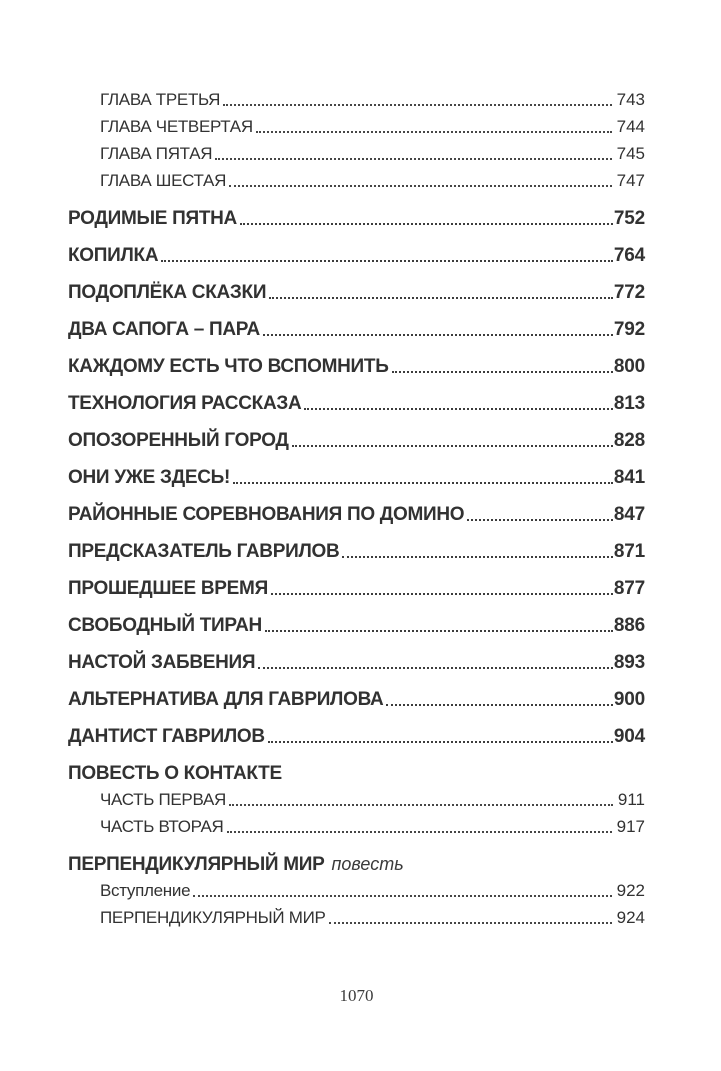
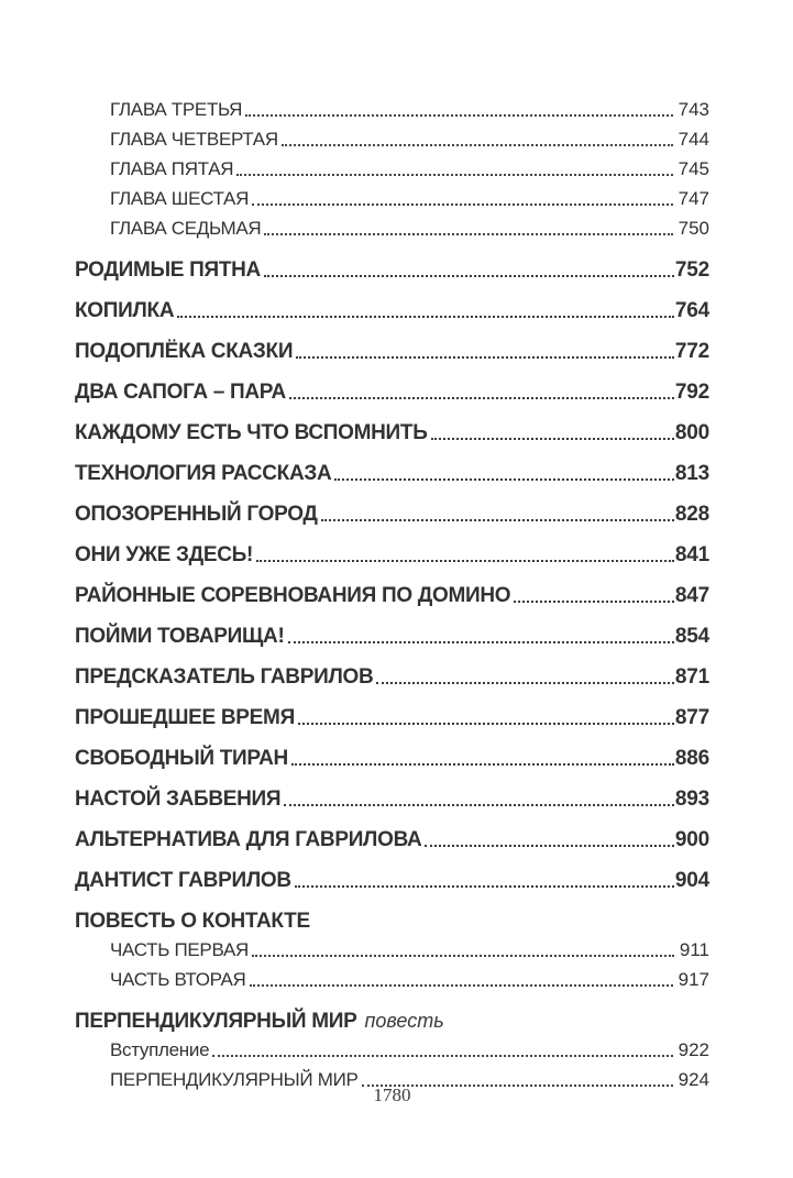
  ГЛАВА ТРЕТЬЯ
  743
  ГЛАВА ЧЕТВЕРТАЯ
  744
  ГЛАВА ПЯТАЯ
  745
  ГЛАВА ШЕСТАЯ
  747
+ ГЛАВА СЕДЬМАЯ
+ 750
  РОДИМЫЕ ПЯТНА
  752
  КОПИЛКА
  764
  ПОДОПЛЁКА СКАЗКИ
  772
  ДВА САПОГА – ПАРА
  792
  КАЖДОМУ ЕСТЬ ЧТО ВСПОМНИТЬ
  800
  ТЕХНОЛОГИЯ РАССКАЗА
  813
  ОПОЗОРЕННЫЙ ГОРОД
  828
  ОНИ УЖЕ ЗДЕСЬ!
  841
  РАЙОННЫЕ СОРЕВНОВАНИЯ ПО ДОМИНО
  847
+ ПОЙМИ ТОВАРИЩА!
+ 854
  ПРЕДСКАЗАТЕЛЬ ГАВРИЛОВ
  871
  ПРОШЕДШЕЕ ВРЕМЯ
  877
  СВОБОДНЫЙ ТИРАН
  886
  НАСТОЙ ЗАБВЕНИЯ
  893
  АЛЬТЕРНАТИВА ДЛЯ ГАВРИЛОВА
  900
  ДАНТИСТ ГАВРИЛОВ
  904
  ПОВЕСТЬ О КОНТАКТЕ
  ЧАСТЬ ПЕРВАЯ
  911
  ЧАСТЬ ВТОРАЯ
  917
  ПЕРПЕНДИКУЛЯРНЫЙ МИР
  повесть
  Вступление
  922
  ПЕРПЕНДИКУЛЯРНЫЙ МИР
  924
- 1070
+ 1780
